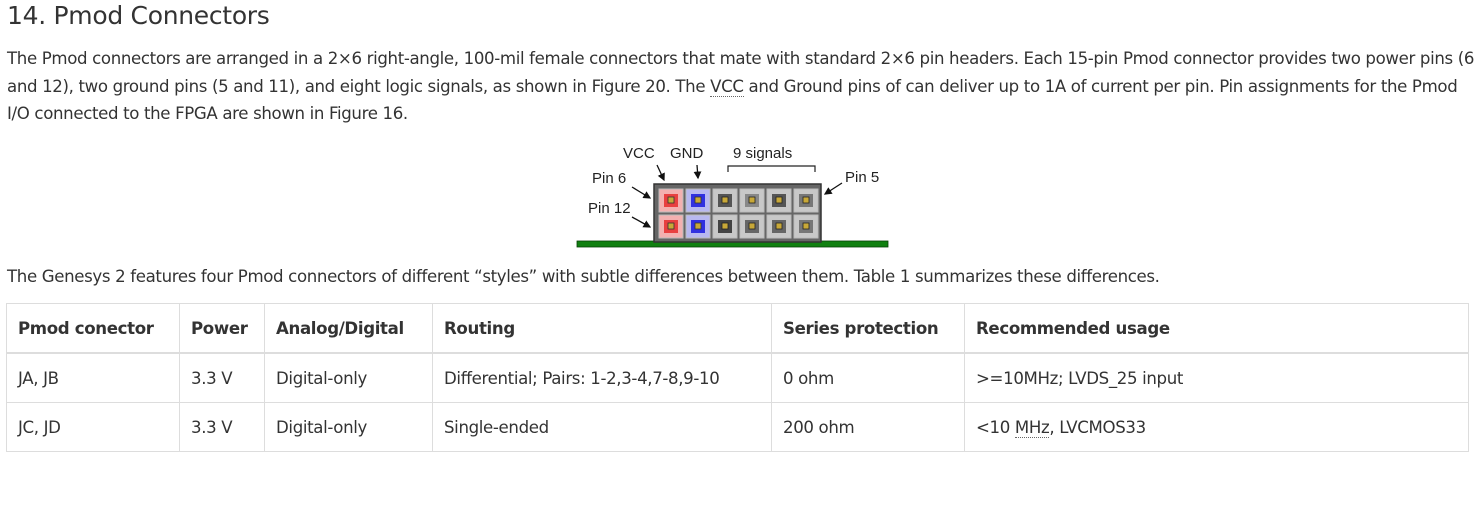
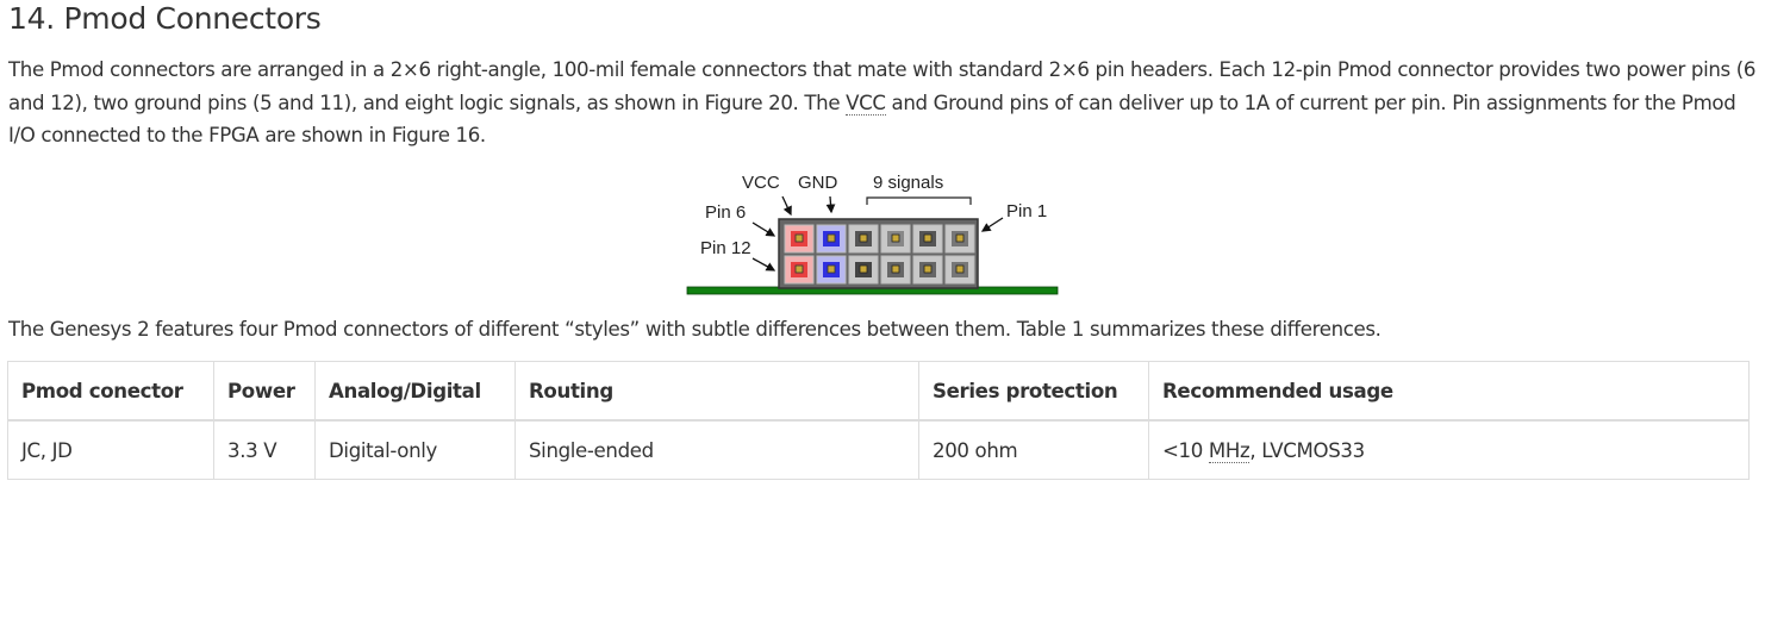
  14. Pmod Connectors
- The Pmod connectors are arranged in a 2×6 right-angle, 100-mil female connectors that mate with standard 2×6 pin headers. Each 15-pin Pmod connector provides two power pins (6 and 12), two ground pins (5 and 11), and eight logic signals, as shown in Figure 20. The VCC and Ground pins of can deliver up to 1A of current per pin. Pin assignments for the Pmod I/O connected to the FPGA are shown in Figure 16.
+ The Pmod connectors are arranged in a 2×6 right-angle, 100-mil female connectors that mate with standard 2×6 pin headers. Each 12-pin Pmod connector provides two power pins (6 and 12), two ground pins (5 and 11), and eight logic signals, as shown in Figure 20. The VCC and Ground pins of can deliver up to 1A of current per pin. Pin assignments for the Pmod I/O connected to the FPGA are shown in Figure 16.
  VCC
  GND
  9 signals
  Pin 6
  Pin 12
- Pin 5
+ Pin 1
  The Genesys 2 features four Pmod connectors of different “styles” with subtle differences between them. Table 1 summarizes these differences.
  Pmod conector	Power	Analog/Digital	Routing	Series protection	Recommended usage
- JA, JB	3.3 V	Digital-only	Differential; Pairs: 1-2,3-4,7-8,9-10	0 ohm	>=10MHz; LVDS_25 input
  JC, JD	3.3 V	Digital-only	Single-ended	200 ohm	<10 MHz, LVCMOS33
